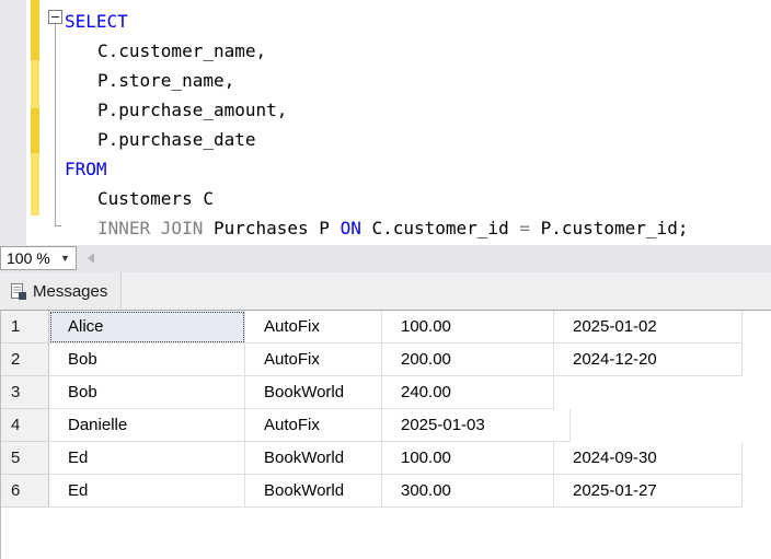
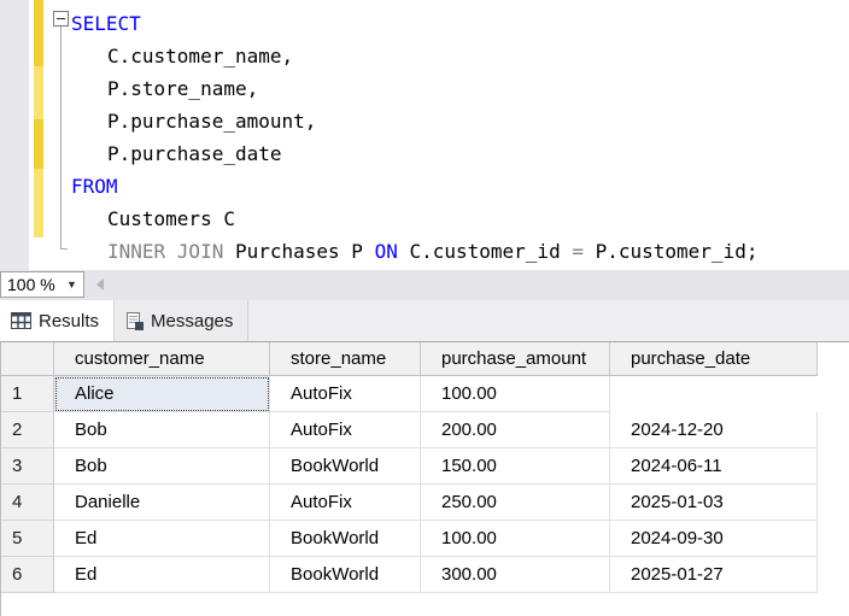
  SELECT
  C.customer_name,
  P.store_name,
  P.purchase_amount,
  P.purchase_date
  FROM
  Customers C
  INNER JOIN Purchases P ON C.customer_id = P.customer_id;
  100 %
  ▼
+ Results
  Messages
+ customer_name
+ store_name
+ purchase_amount
+ purchase_date
  1
  Alice
  AutoFix
  100.00
- 2025-01-02
  2
  Bob
  AutoFix
  200.00
  2024-12-20
  3
  Bob
  BookWorld
- 240.00
+ 150.00
+ 2024-06-11
  4
  Danielle
  AutoFix
+ 250.00
  2025-01-03
  5
  Ed
  BookWorld
  100.00
  2024-09-30
  6
  Ed
  BookWorld
  300.00
  2025-01-27
